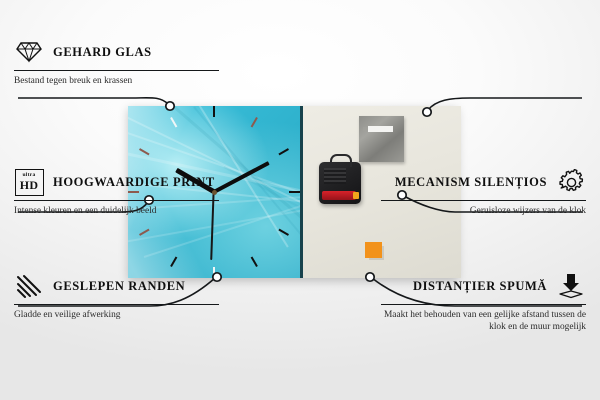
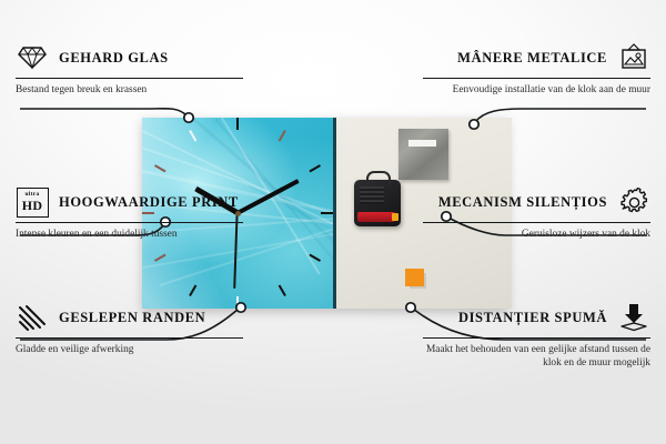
  GEHARD GLAS
  Bestand tegen breuk en krassen
  HD
  HOOGWAARDIGE PRINT
- Intense kleuren en een duidelijk beeld
+ Intense kleuren en een duidelijk tussen
  GESLEPEN RANDEN
  Gladde en veilige afwerking
+ MÂNERE METALICE
+ Eenvoudige installatie van de klok aan de muur
  MECANISM SILENȚIOS
  Geruisloze wijzers van de klok
  DISTANȚIER SPUMĂ
  Maakt het behouden van een gelijke afstand tussen de klok en de muur mogelijk
